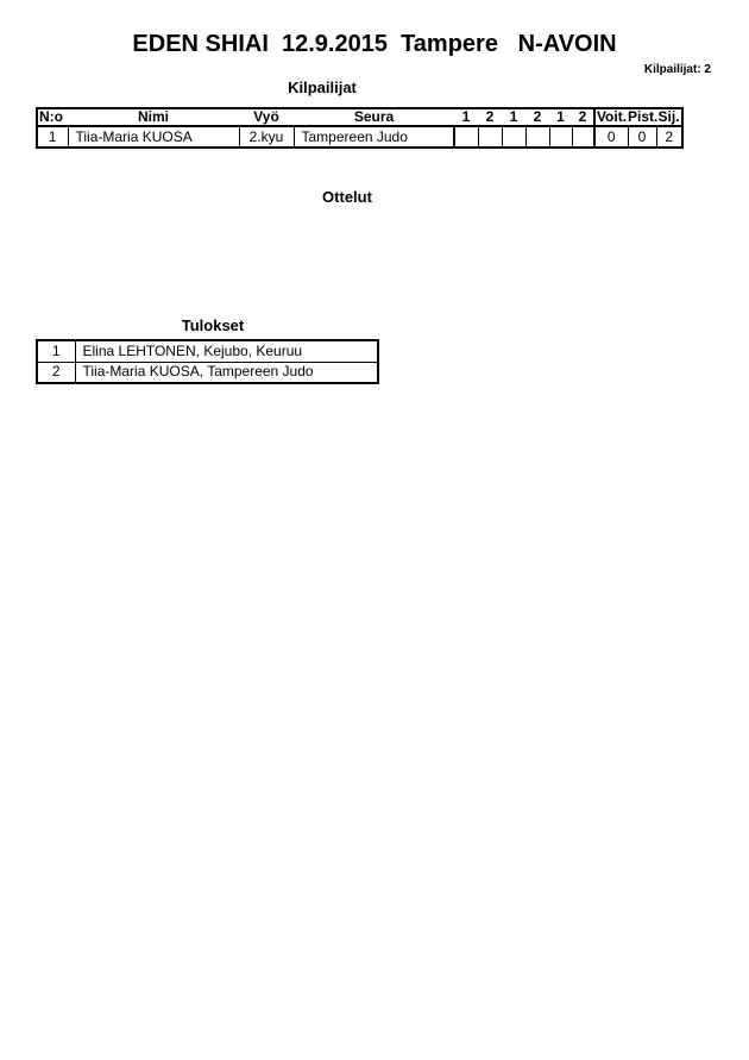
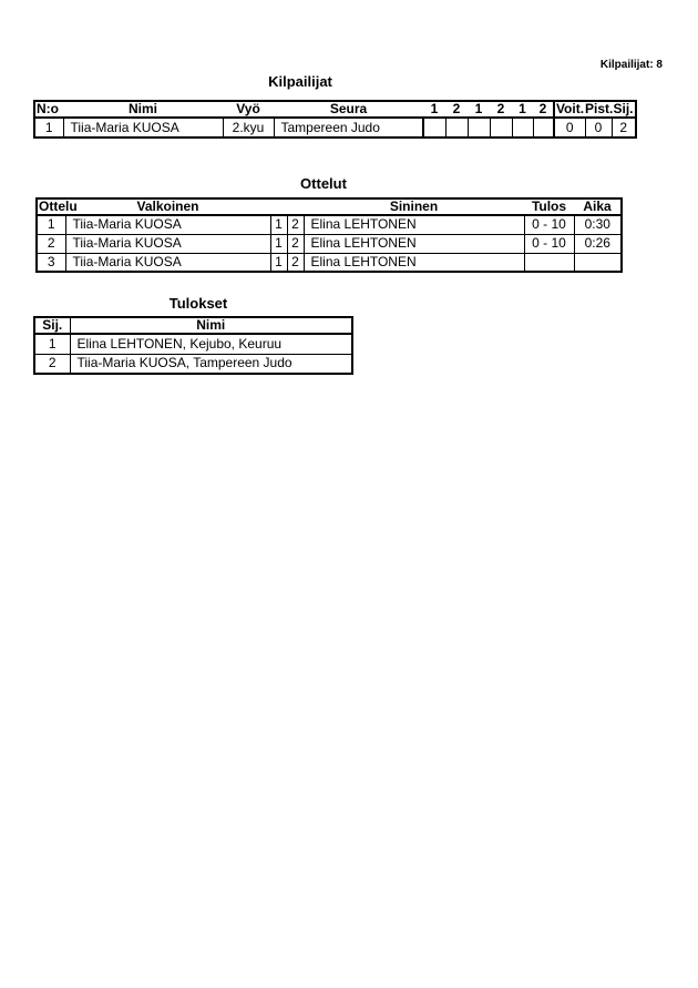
- EDEN SHIAI 12.9.2015 Tampere N-AVOIN
- Kilpailijat: 2
+ Kilpailijat: 8
  Kilpailijat
  N:o	Nimi	Vyö	Seura	1	2	1	2	1	2	Voit.	Pist.	Sij.
  1	Tiia-Maria KUOSA	2.kyu	Tampereen Judo							0	0	2
  Ottelut
+ Ottelu	Valkoinen			Sininen	Tulos	Aika
+ 1	Tiia-Maria KUOSA	1	2	Elina LEHTONEN	0 - 10	0:30
+ 2	Tiia-Maria KUOSA	1	2	Elina LEHTONEN	0 - 10	0:26
+ 3	Tiia-Maria KUOSA	1	2	Elina LEHTONEN
  Tulokset
+ Sij.	Nimi
  1	Elina LEHTONEN, Kejubo, Keuruu
  2	Tiia-Maria KUOSA, Tampereen Judo
